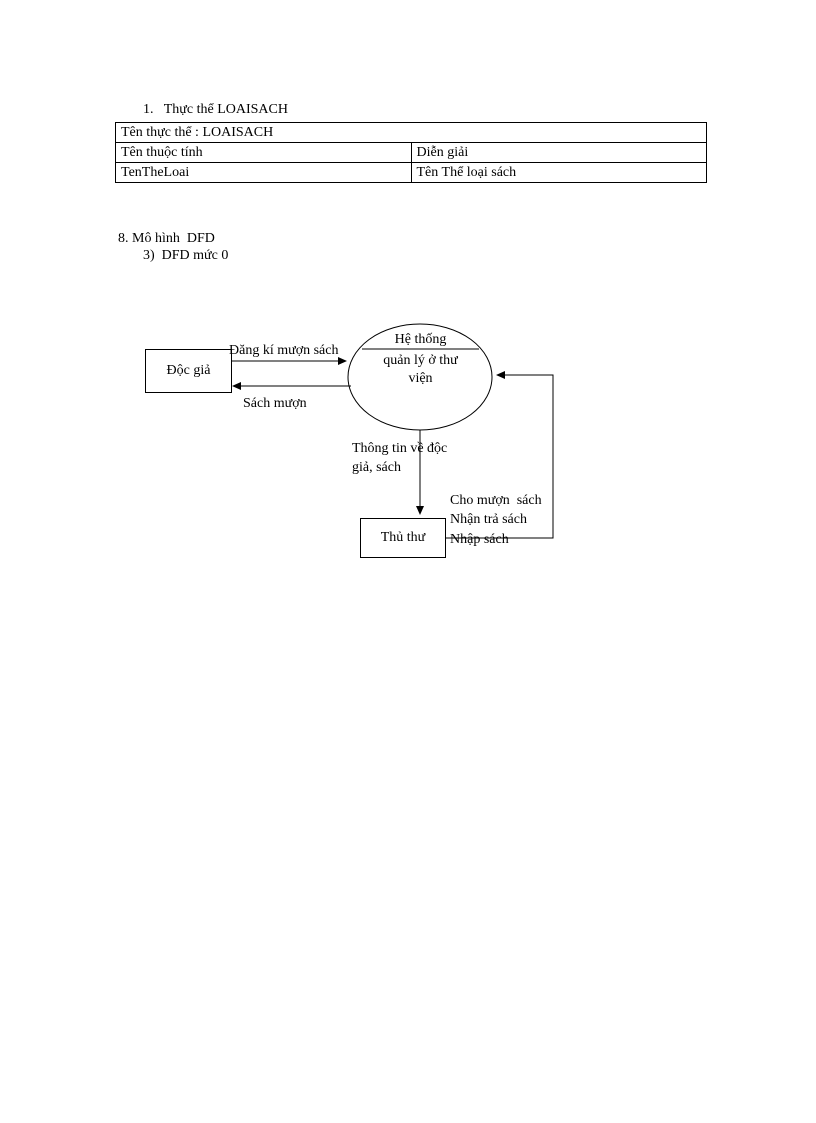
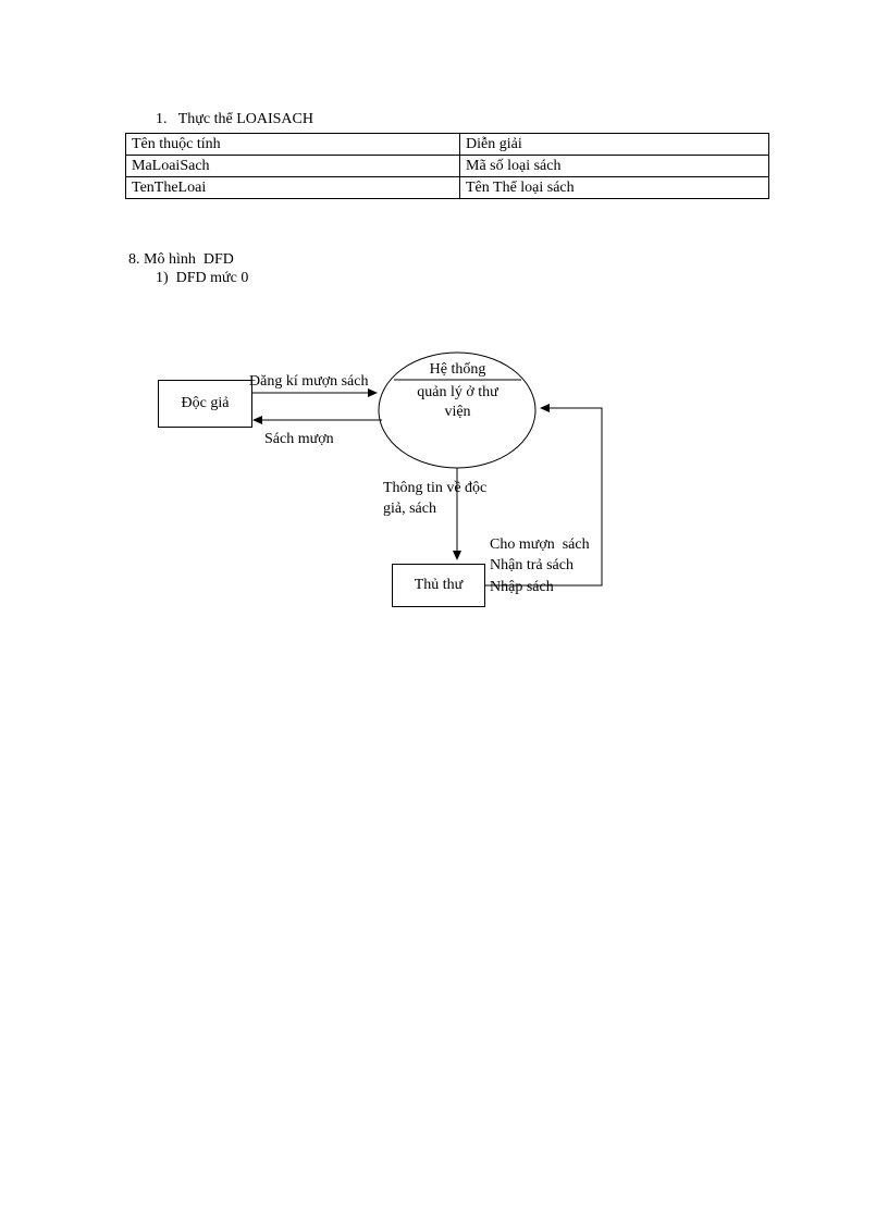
  1. Thực thể LOAISACH
- Tên thực thể : LOAISACH
  Tên thuộc tính	Diễn giải
+ MaLoaiSach	Mã số loại sách
  TenTheLoai	Tên Thể loại sách
  8. Mô hình DFD
- 3) DFD mức 0
+ 1) DFD mức 0
  Độc giả
  Thủ thư
  Hệ thống
  quản lý ở thư
  viện
  Đăng kí mượn sách
  Sách mượn
  Thông tin về độc
  giả, sách
  Cho mượn sách
  Nhận trả sách
  Nhập sách
